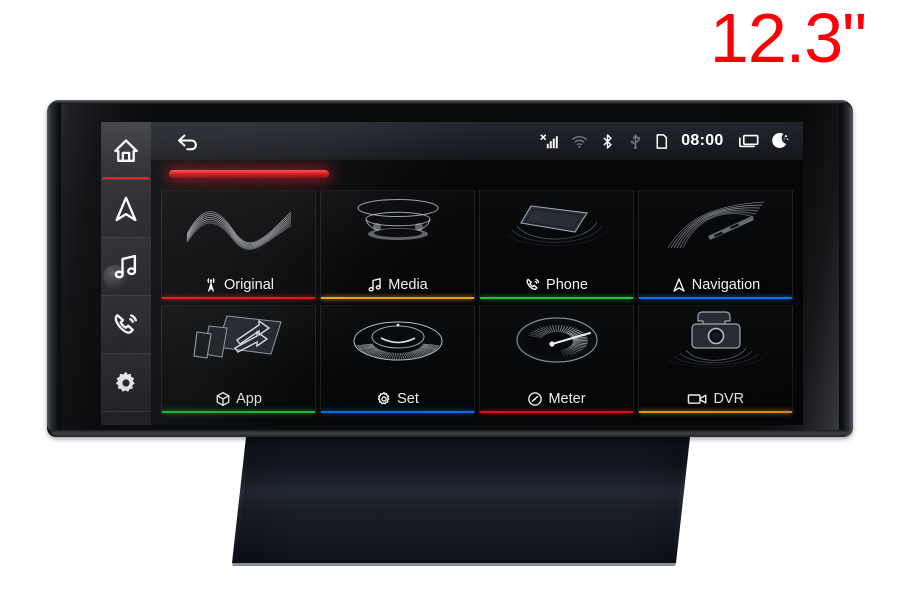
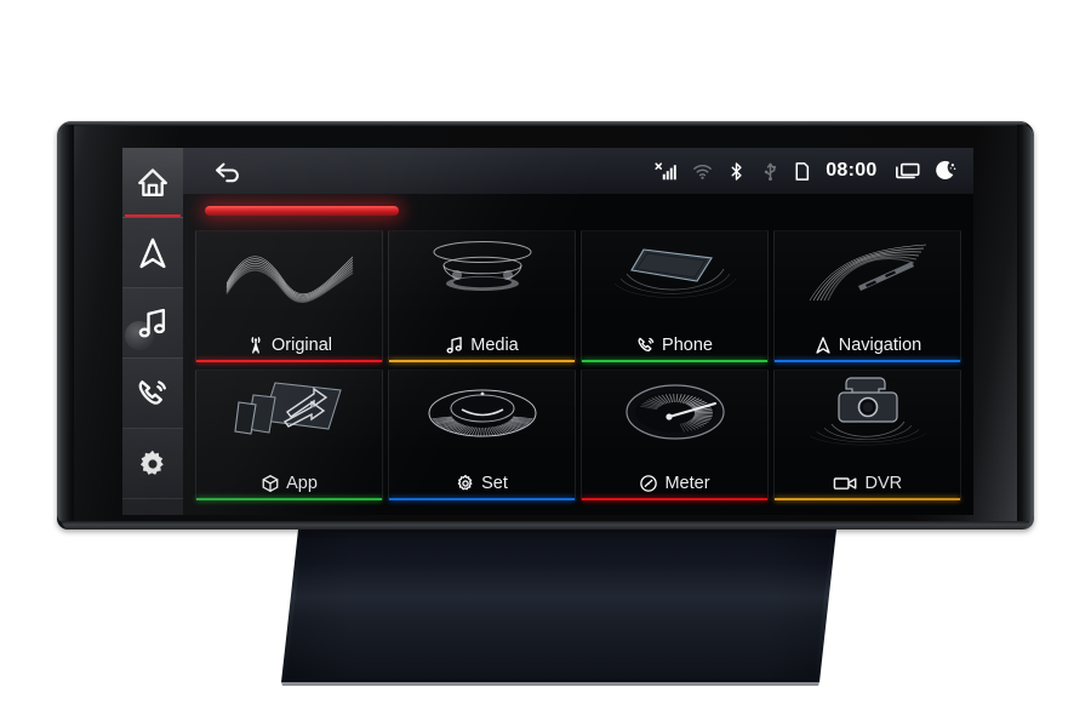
- 12.3"
